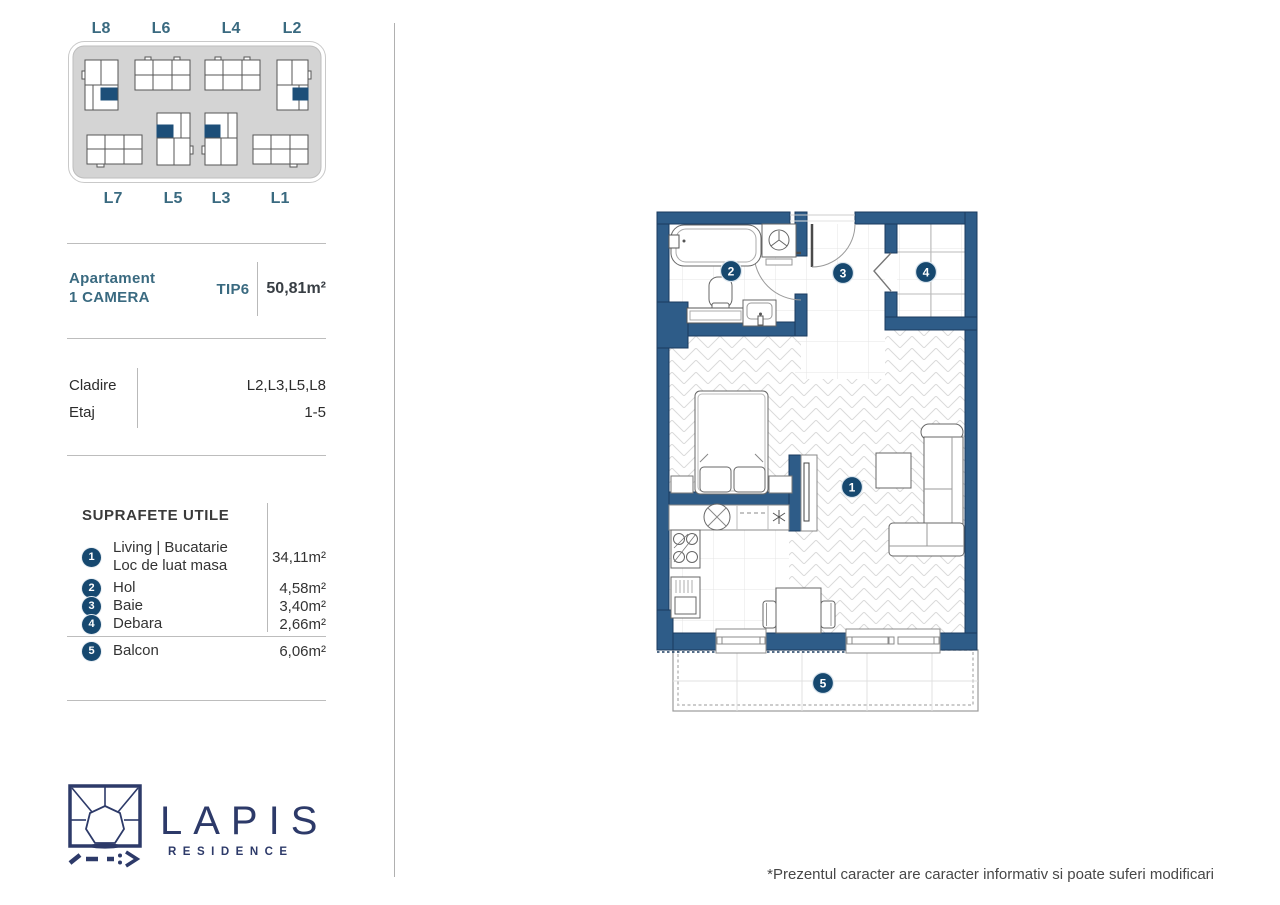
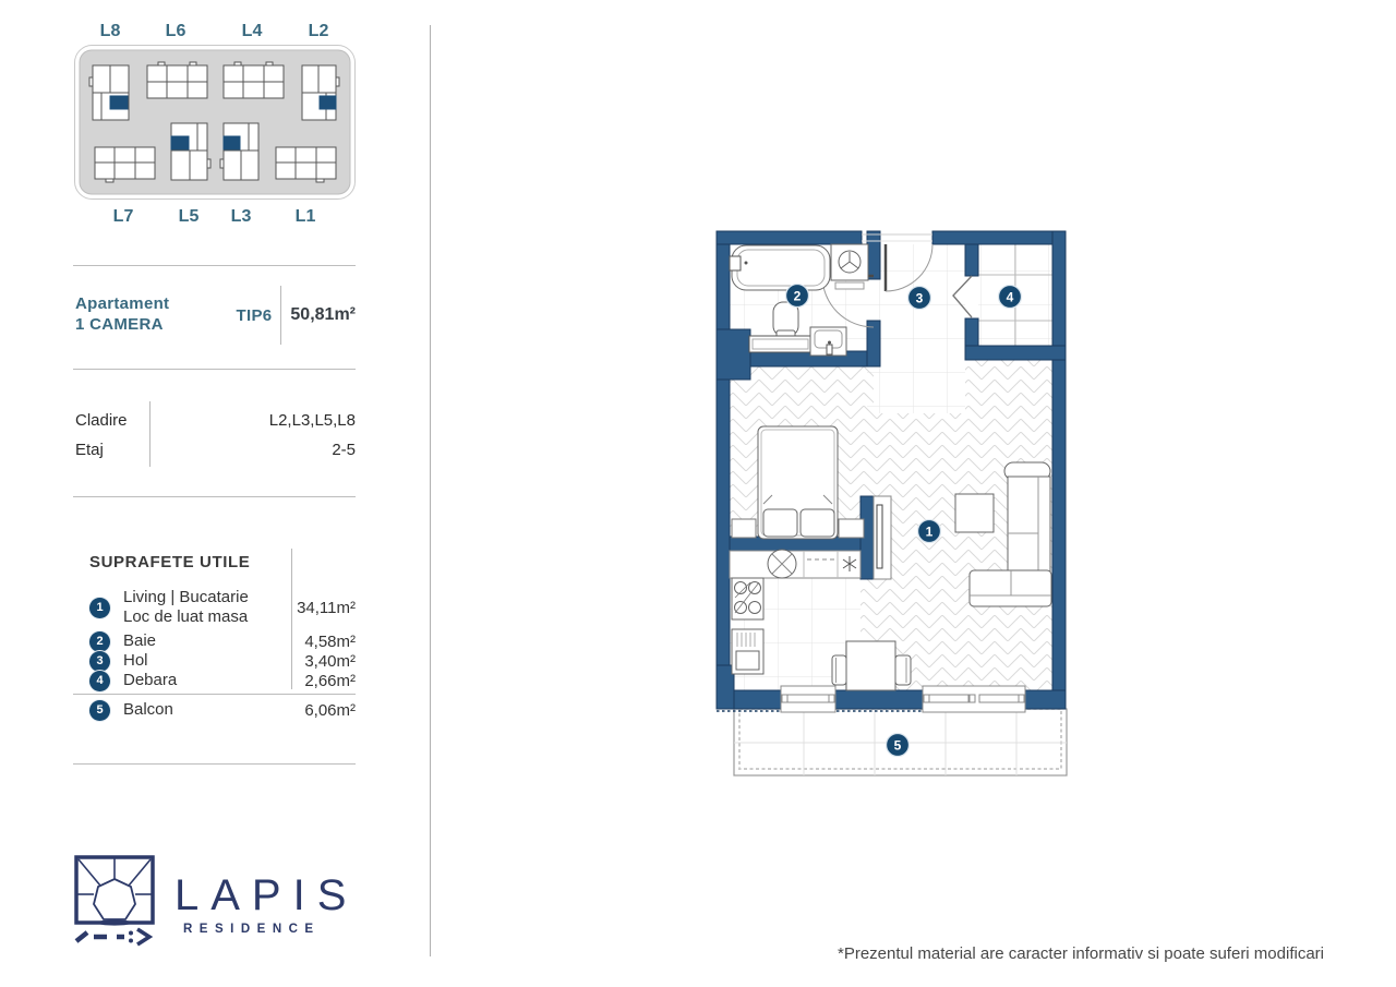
  L8
  L6
  L4
  L2
  L7
  L5
  L3
  L1
  Apartament
  1 CAMERA
  TIP6
  50,81m²
  Cladire
  L2,L3,L5,L8
  Etaj
- 1-5
+ 2-5
  SUPRAFETE UTILE
  1
  Living | Bucatarie
  Loc de luat masa
  34,11m²
  2
- Hol
+ Baie
  4,58m²
  3
- Baie
+ Hol
  3,40m²
  4
  Debara
  2,66m²
  5
  Balcon
  6,06m²
  LAPIS
  RESIDENCE
  1
  2
  3
  4
  5
- *Prezentul caracter are caracter informativ si poate suferi modificari
+ *Prezentul material are caracter informativ si poate suferi modificari
